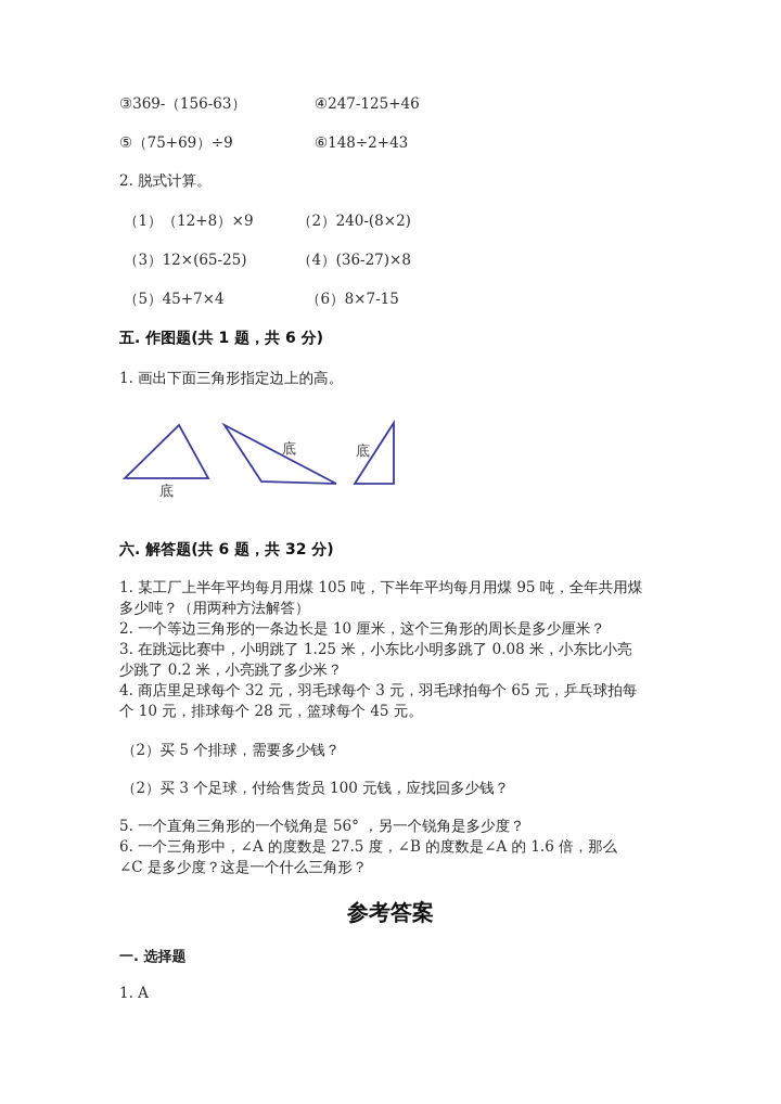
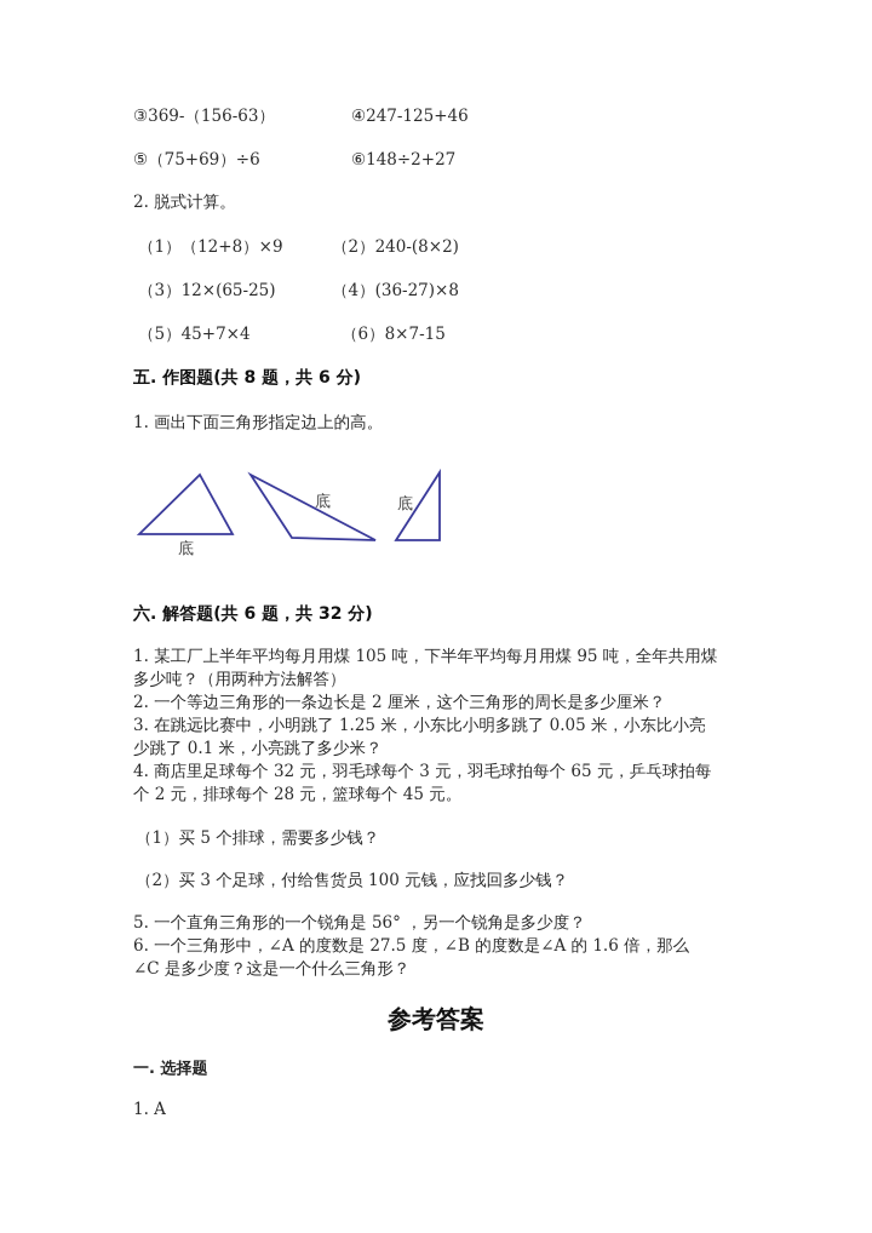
  ③369-（156-63）
  ④247-125+46
- ⑤（75+69）÷9
+ ⑤（75+69）÷6
- ⑥148÷2+43
+ ⑥148÷2+27
  2. 脱式计算。
  （1）（12+8）×9
  （2）240-(8×2)
  （3）12×(65-25)
  （4）(36-27)×8
  （5）45+7×4
  （6）8×7-15
- 五. 作图题(共 1 题，共 6 分)
+ 五. 作图题(共 8 题，共 6 分)
  1. 画出下面三角形指定边上的高。
  底
  底
  底
  六. 解答题(共 6 题，共 32 分)
  1. 某工厂上半年平均每月用煤 105 吨，下半年平均每月用煤 95 吨，全年共用煤
  多少吨？（用两种方法解答）
- 2. 一个等边三角形的一条边长是 10 厘米，这个三角形的周长是多少厘米？
+ 2. 一个等边三角形的一条边长是 2 厘米，这个三角形的周长是多少厘米？
- 3. 在跳远比赛中，小明跳了 1.25 米，小东比小明多跳了 0.08 米，小东比小亮
+ 3. 在跳远比赛中，小明跳了 1.25 米，小东比小明多跳了 0.05 米，小东比小亮
- 少跳了 0.2 米，小亮跳了多少米？
+ 少跳了 0.1 米，小亮跳了多少米？
  4. 商店里足球每个 32 元，羽毛球每个 3 元，羽毛球拍每个 65 元，乒乓球拍每
- 个 10 元，排球每个 28 元，篮球每个 45 元。
+ 个 2 元，排球每个 28 元，篮球每个 45 元。
- （2）买 5 个排球，需要多少钱？
+ （1）买 5 个排球，需要多少钱？
  （2）买 3 个足球，付给售货员 100 元钱，应找回多少钱？
  5. 一个直角三角形的一个锐角是 56° ，另一个锐角是多少度？
  6. 一个三角形中，∠A 的度数是 27.5 度，∠B 的度数是∠A 的 1.6 倍，那么
  ∠C 是多少度？这是一个什么三角形？
  参考答案
  一. 选择题
  1. A
